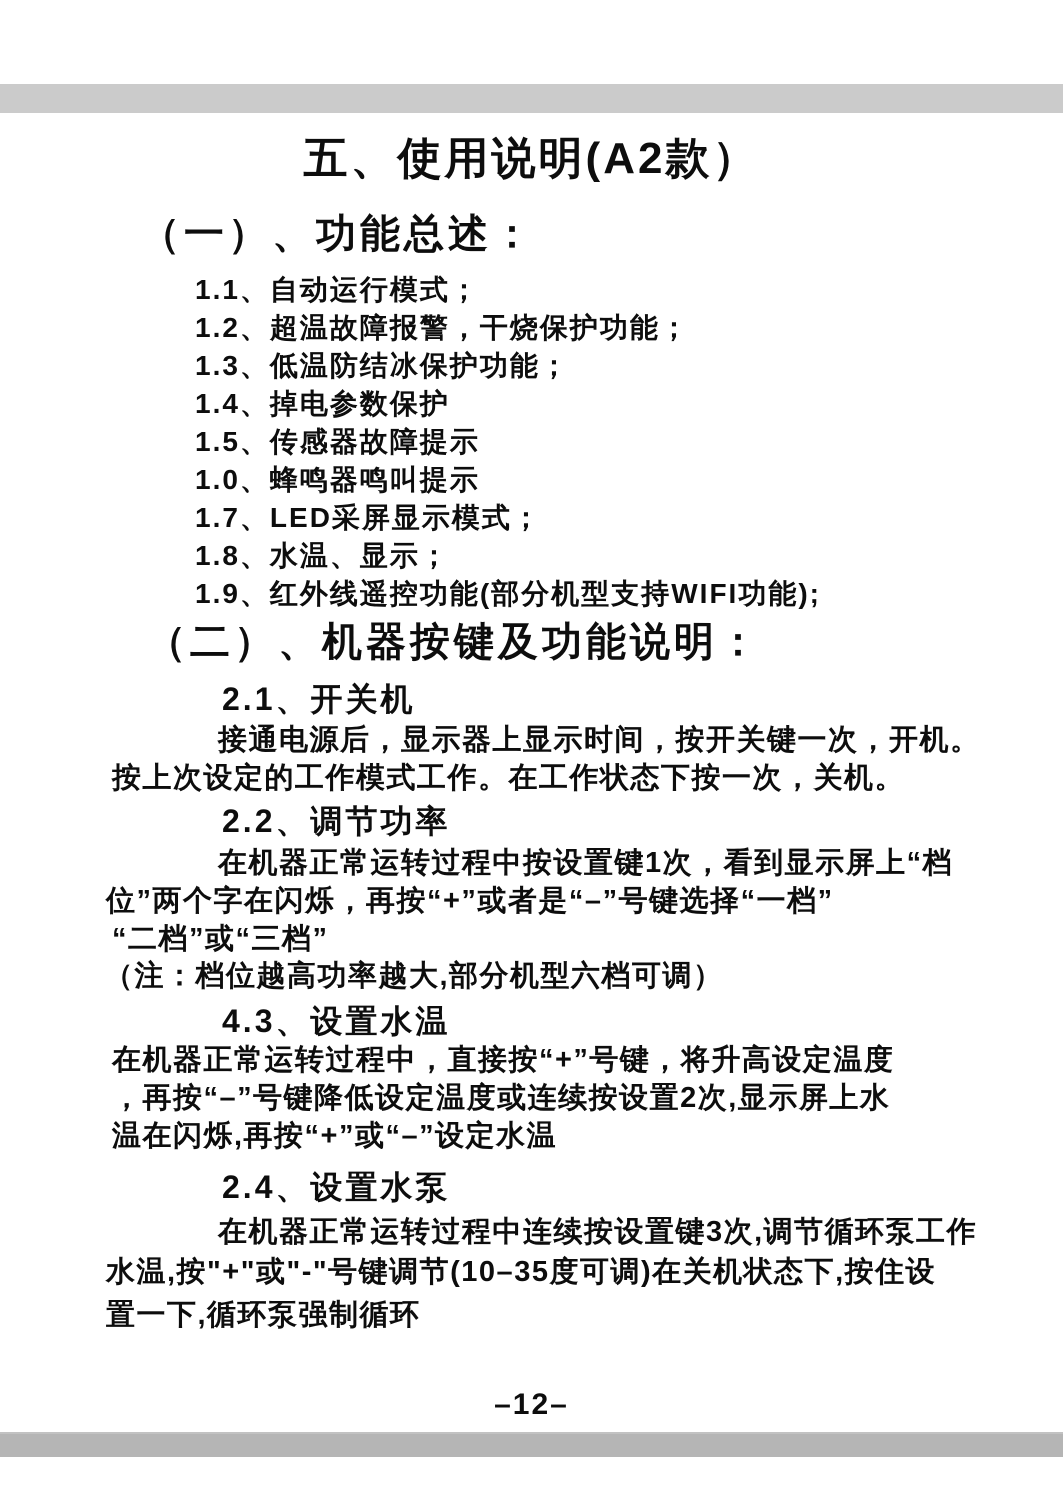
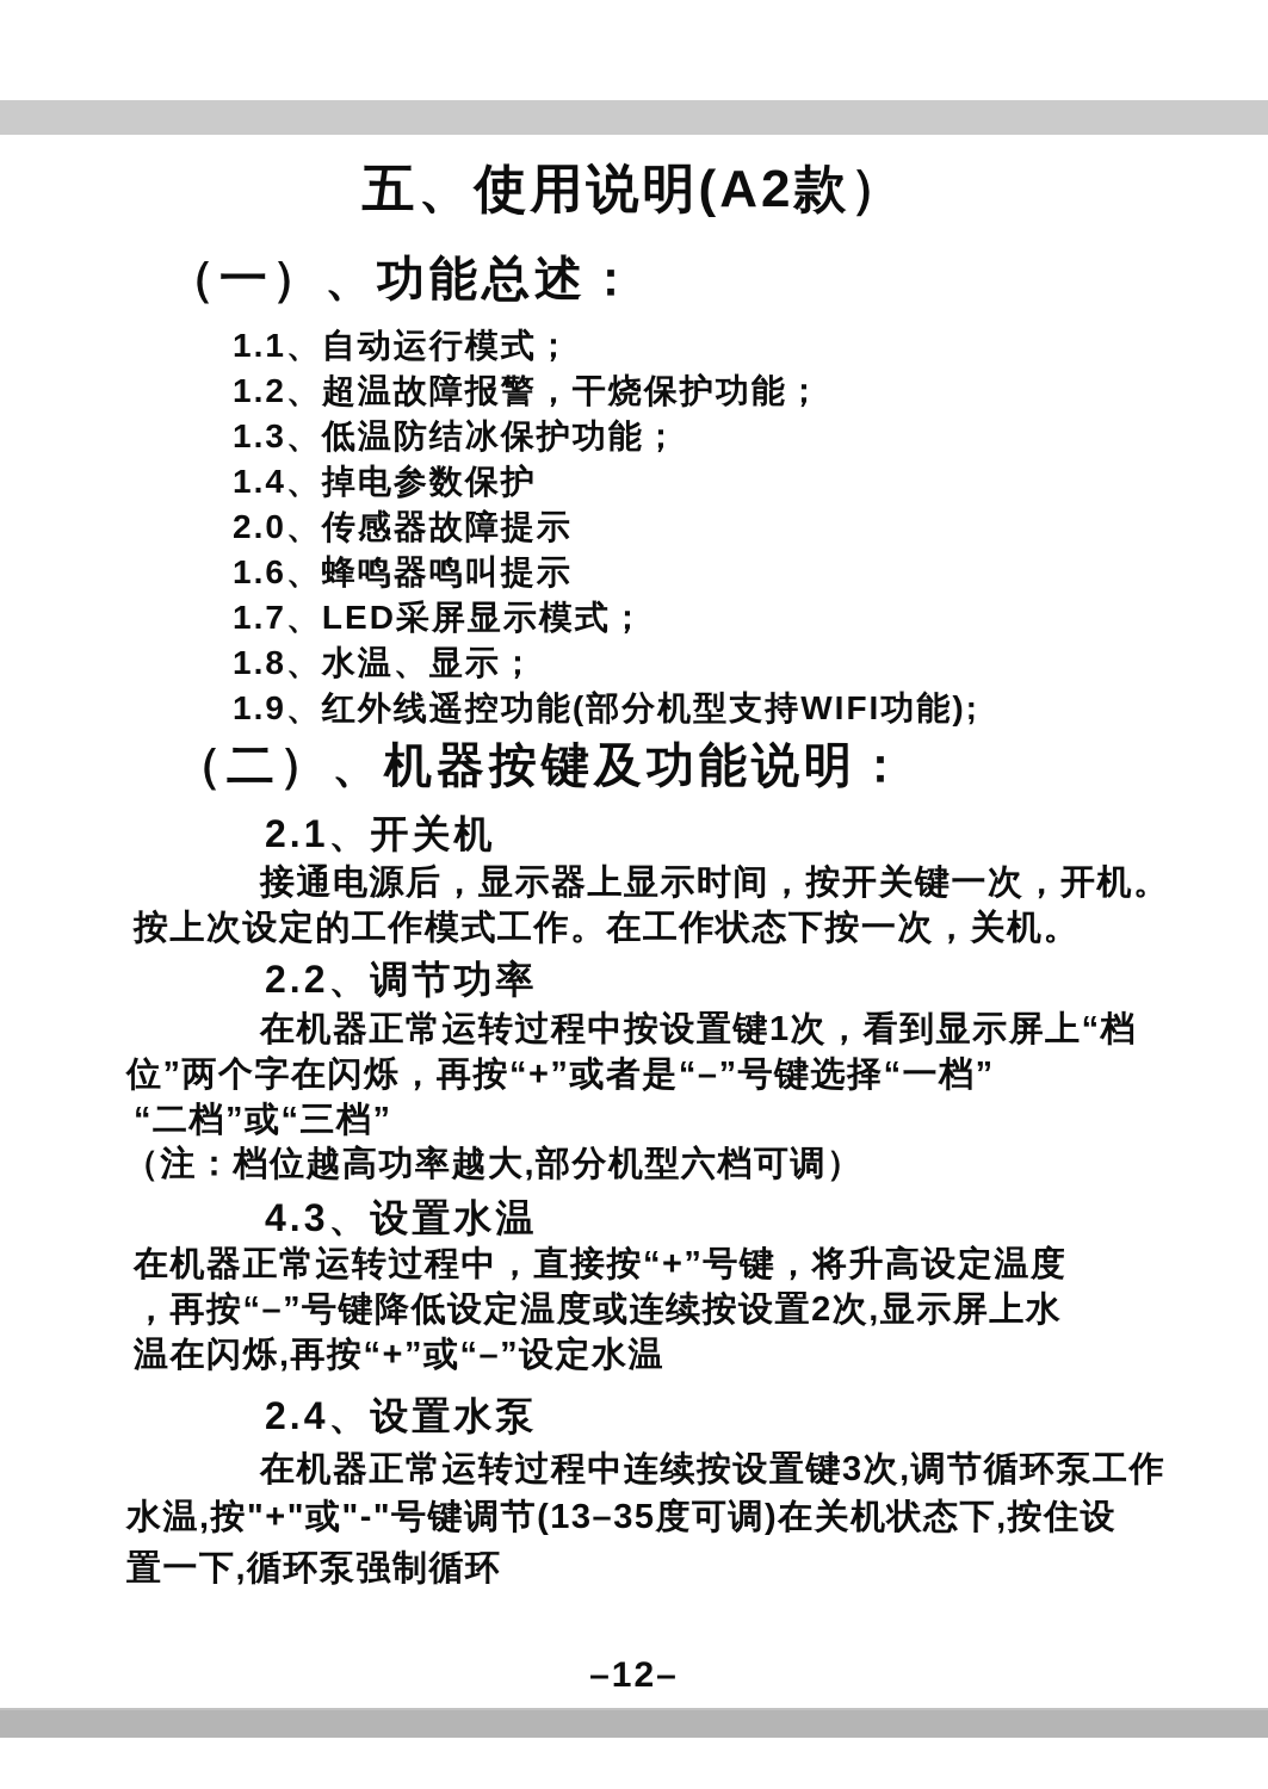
  五、使用说明(A2款）
  （一）、功能总述：
  1.1、自动运行模式；
  1.2、超温故障报警，干烧保护功能；
  1.3、低温防结冰保护功能；
  1.4、掉电参数保护
- 1.5、传感器故障提示
+ 2.0、传感器故障提示
- 1.0、蜂鸣器鸣叫提示
+ 1.6、蜂鸣器鸣叫提示
  1.7、LED采屏显示模式；
  1.8、水温、显示；
  1.9、红外线遥控功能(部分机型支持WIFI功能);
  （二）、机器按键及功能说明：
  2.1、开关机
  接通电源后，显示器上显示时间，按开关键一次，开机。
  按上次设定的工作模式工作。在工作状态下按一次，关机。
  2.2、调节功率
  在机器正常运转过程中按设置键1次，看到显示屏上“档
  位”两个字在闪烁，再按“+”或者是“–”号键选择“一档”
  “二档”或“三档”
  （注：档位越高功率越大,部分机型六档可调）
  4.3、设置水温
  在机器正常运转过程中，直接按“+”号键，将升高设定温度
  ，再按“–”号键降低设定温度或连续按设置2次,显示屏上水
  温在闪烁,再按“+”或“–”设定水温
  2.4、设置水泵
  在机器正常运转过程中连续按设置键3次,调节循环泵工作
- 水温,按"+"或"-"号键调节(10–35度可调)在关机状态下,按住设
+ 水温,按"+"或"-"号键调节(13–35度可调)在关机状态下,按住设
  置一下,循环泵强制循环
  –12–
